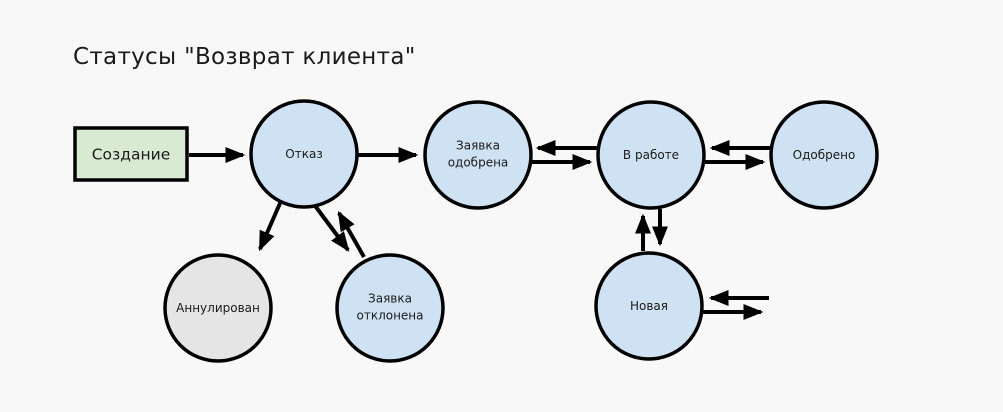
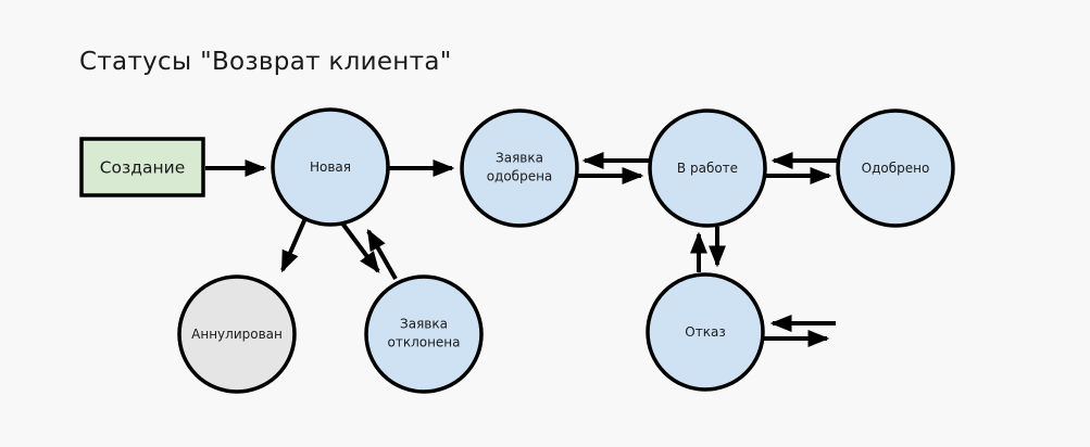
  Создание
- Отказ
+ Новая
  Заявка одобрена
  В работе
  Одобрено
  Аннулирован
  Заявка отклонена
- Новая
+ Отказ
  Статусы "Возврат клиента"
